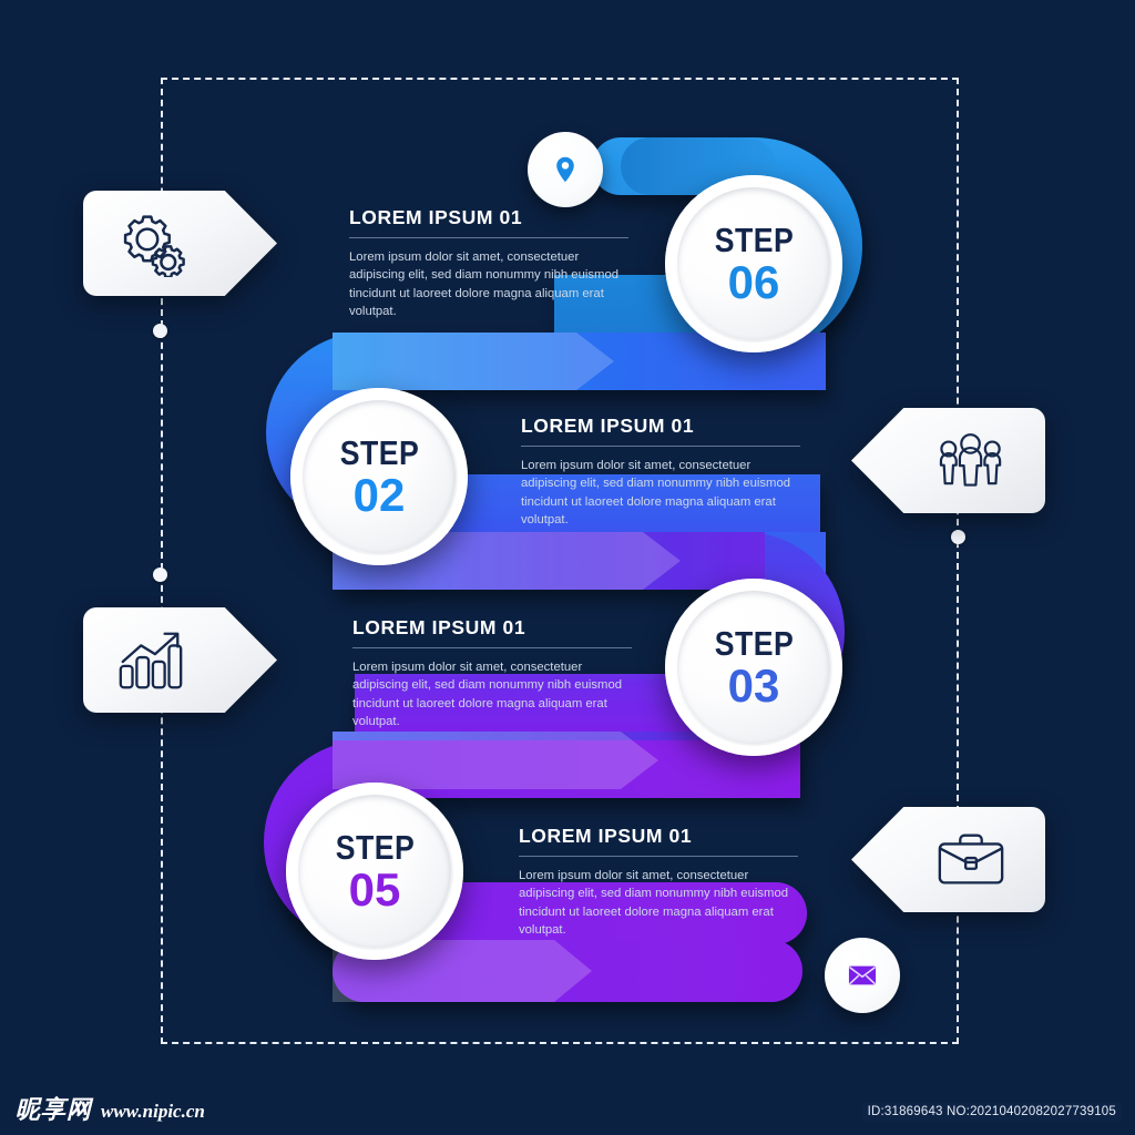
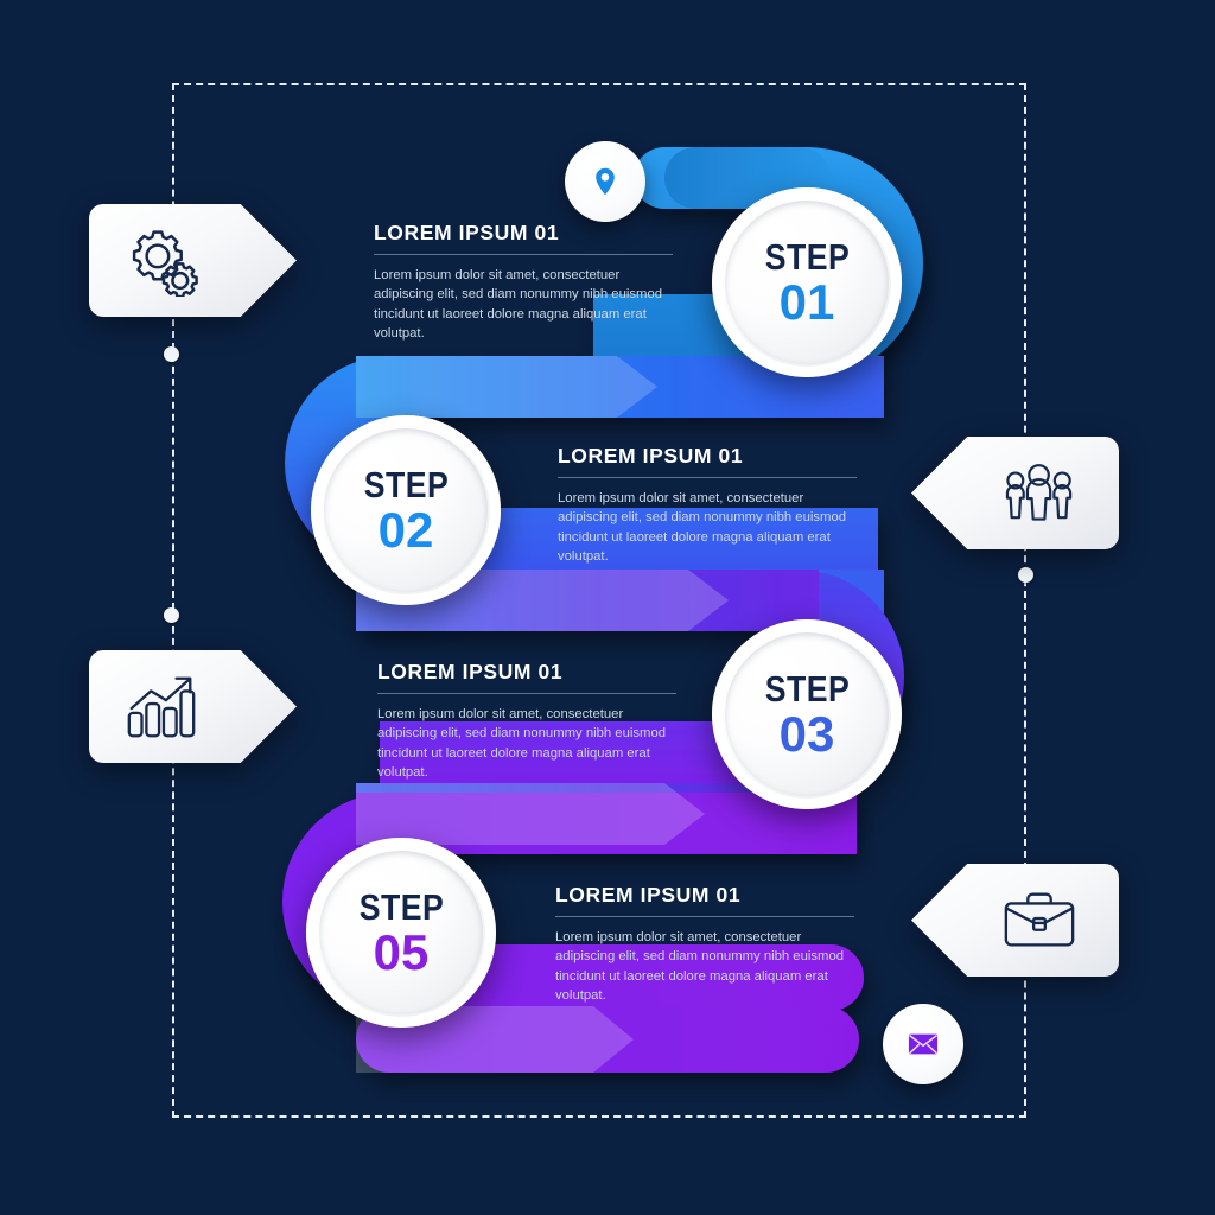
  STEP
- 06
+ 01
  STEP
  02
  STEP
  03
  STEP
  05
  LOREM IPSUM 01
  Lorem ipsum dolor sit amet, consectetuer adipiscing elit, sed diam nonummy nibh euismod tincidunt ut laoreet dolore magna aliquam erat volutpat.
  LOREM IPSUM 01
  Lorem ipsum dolor sit amet, consectetuer adipiscing elit, sed diam nonummy nibh euismod tincidunt ut laoreet dolore magna aliquam erat volutpat.
  LOREM IPSUM 01
  Lorem ipsum dolor sit amet, consectetuer adipiscing elit, sed diam nonummy nibh euismod tincidunt ut laoreet dolore magna aliquam erat volutpat.
  LOREM IPSUM 01
  Lorem ipsum dolor sit amet, consectetuer adipiscing elit, sed diam nonummy nibh euismod tincidunt ut laoreet dolore magna aliquam erat volutpat.
- 昵享网
- www.nipic.cn
- ID:31869643 NO:20210402082027739105
